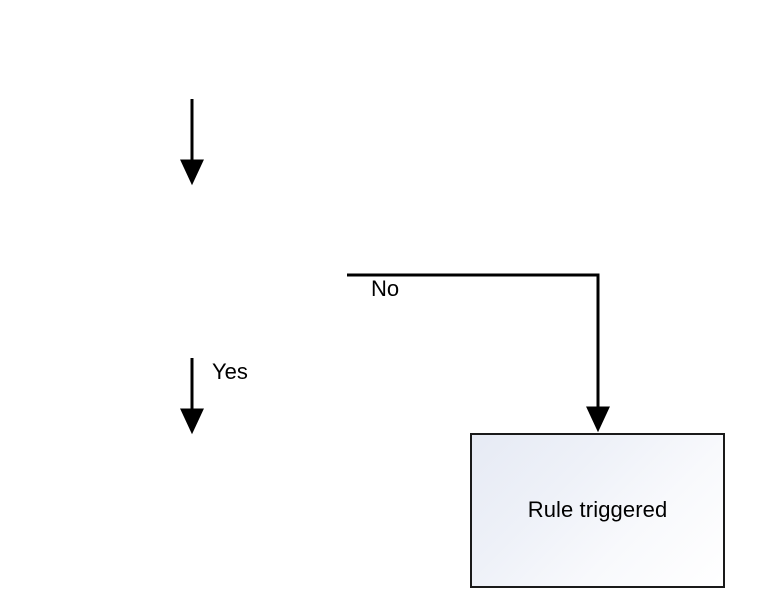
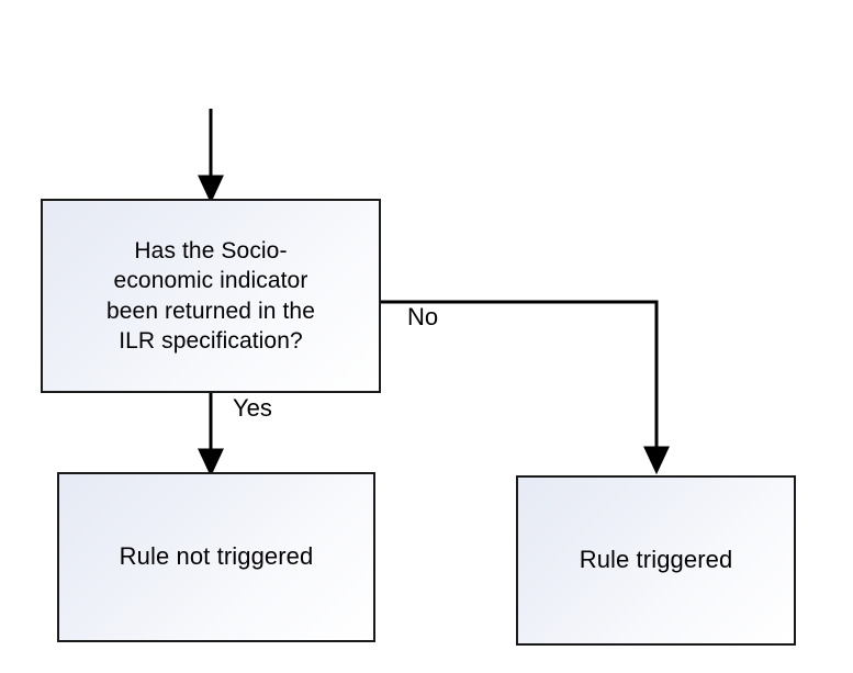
+ Has the Socio-
+ economic indicator
+ been returned in the
+ ILR specification?
+ Rule not triggered
  Rule triggered
  Yes
  No
